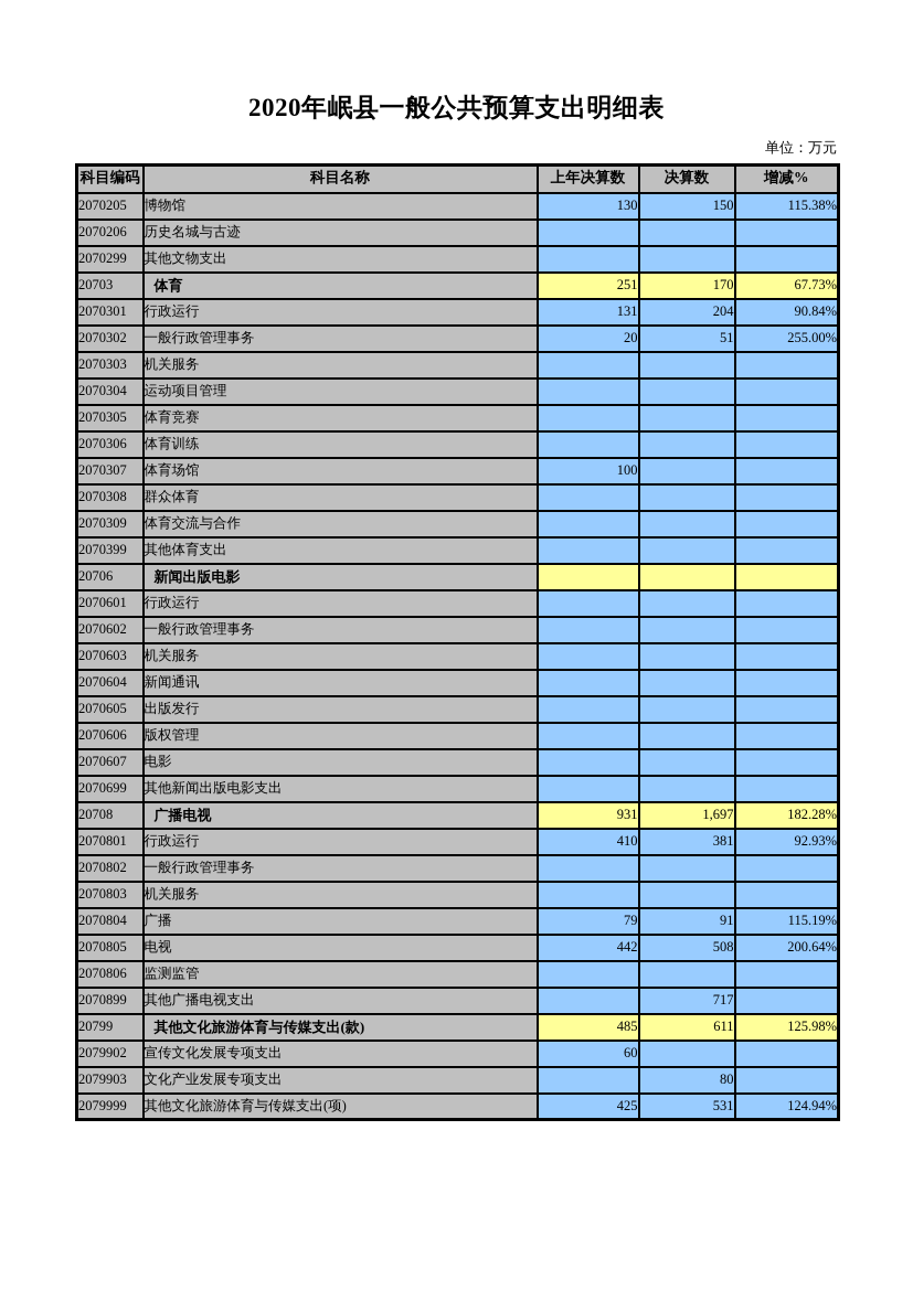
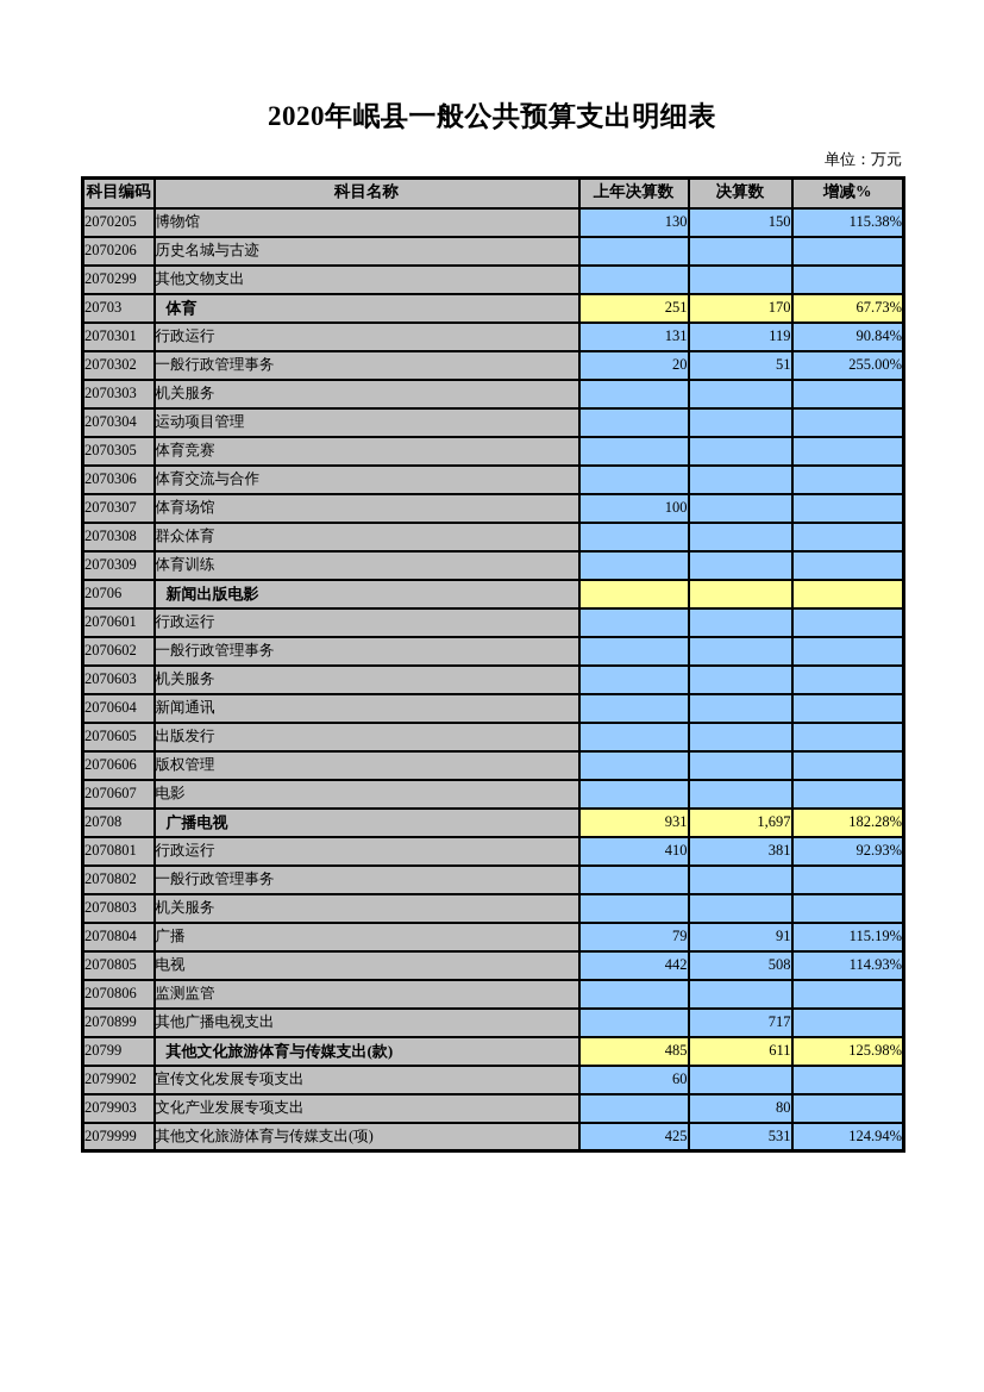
  2020年岷县一般公共预算支出明细表
  单位：万元
  科目编码	科目名称	上年决算数	决算数	增减%
  2070205	博物馆	130	150	115.38%
  2070206	历史名城与古迹
  2070299	其他文物支出
  20703	体育	251	170	67.73%
- 2070301	行政运行	131	204	90.84%
+ 2070301	行政运行	131	119	90.84%
  2070302	一般行政管理事务	20	51	255.00%
  2070303	机关服务
  2070304	运动项目管理
  2070305	体育竞赛
- 2070306	体育训练
+ 2070306	体育交流与合作
  2070307	体育场馆	100
  2070308	群众体育
- 2070309	体育交流与合作
+ 2070309	体育训练
- 2070399	其他体育支出
  20706	新闻出版电影
  2070601	行政运行
  2070602	一般行政管理事务
  2070603	机关服务
  2070604	新闻通讯
  2070605	出版发行
  2070606	版权管理
  2070607	电影
- 2070699	其他新闻出版电影支出
  20708	广播电视	931	1,697	182.28%
  2070801	行政运行	410	381	92.93%
  2070802	一般行政管理事务
  2070803	机关服务
  2070804	广播	79	91	115.19%
- 2070805	电视	442	508	200.64%
+ 2070805	电视	442	508	114.93%
  2070806	监测监管
  2070899	其他广播电视支出		717
  20799	其他文化旅游体育与传媒支出(款)	485	611	125.98%
  2079902	宣传文化发展专项支出	60
  2079903	文化产业发展专项支出		80
  2079999	其他文化旅游体育与传媒支出(项)	425	531	124.94%
